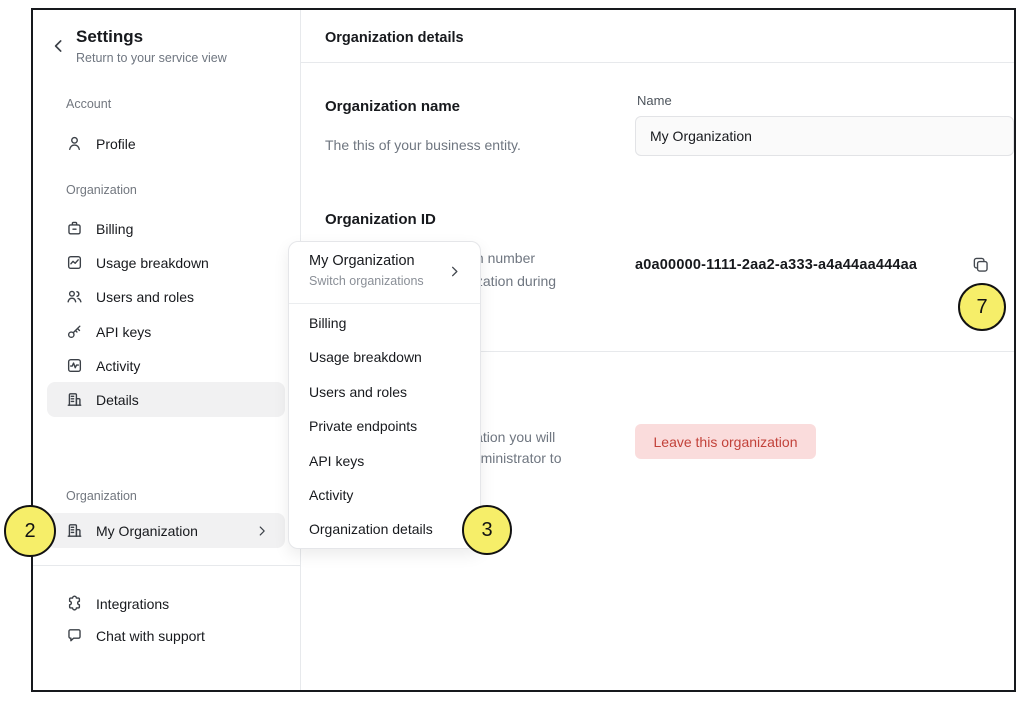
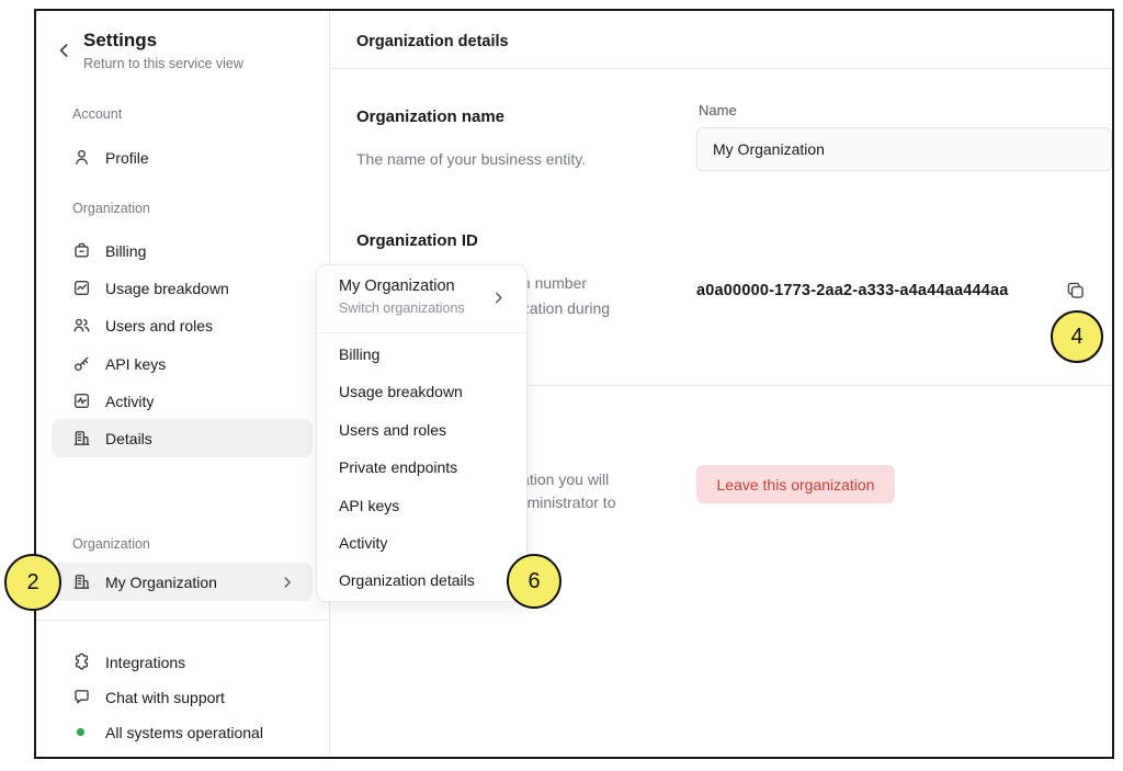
  Settings
- Return to your service view
+ Return to this service view
  Account
  Profile
  Organization
  Billing
  Usage breakdown
  Users and roles
  API keys
  Activity
  Details
  Organization
  My Organization
  Integrations
  Chat with support
+ All systems operational
  Organization details
  Organization name
- The this of your business entity.
+ The name of your business entity.
  Name
  My Organization
  Organization ID
  ation during
- a0a00000-1111-2aa2-a333-a4a44aa444aa
+ a0a00000-1773-2aa2-a333-a4a44aa444aa
  tion you will
  ministrator to
  Leave this organization
  My Organization
  Switch organizations
  Billing
  Usage breakdown
  Users and roles
  Private endpoints
  API keys
  Activity
  Organization details
  2
- 3
+ 6
- 7
+ 4
